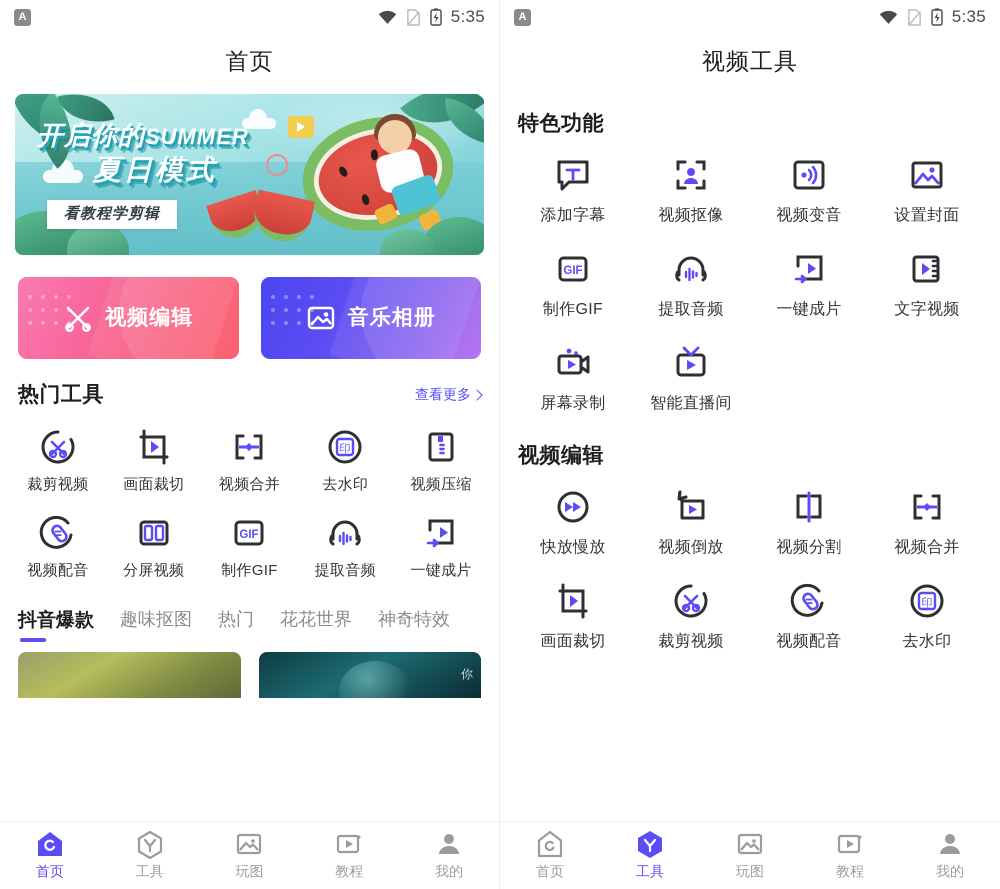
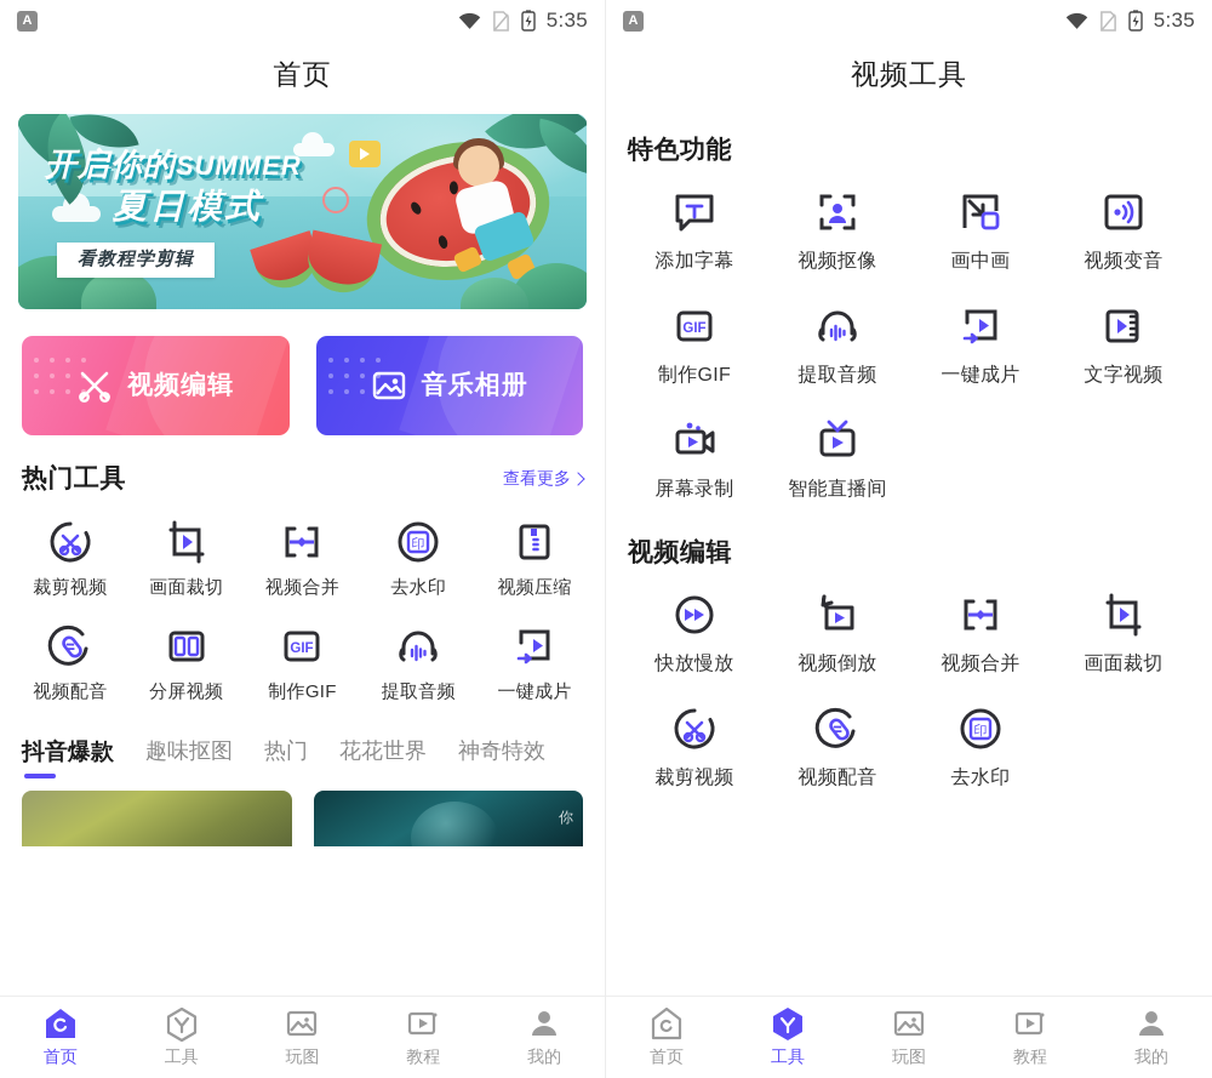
  A
  5:35
  首页
  开启你的SUMMER
  夏日模式
  看教程学剪辑
  视频编辑
  音乐相册
  热门工具
  查看更多
  裁剪视频
  画面裁切
  视频合并
  印
  去水印
  视频压缩
  视频配音
  分屏视频
  GIF
  制作GIF
  提取音频
  一键成片
  抖音爆款
  趣味抠图
  热门
  花花世界
  神奇特效
  你
  首页
  工具
  玩图
  教程
  我的
  A
  5:35
  视频工具
  特色功能
  添加字幕
  视频抠像
+ 画中画
  视频变音
- 设置封面
  GIF
  制作GIF
  提取音频
  一键成片
  文字视频
  屏幕录制
  智能直播间
  视频编辑
  快放慢放
  视频倒放
- 视频分割
  视频合并
  画面裁切
  裁剪视频
  视频配音
  印
  去水印
  首页
  工具
  玩图
  教程
  我的
